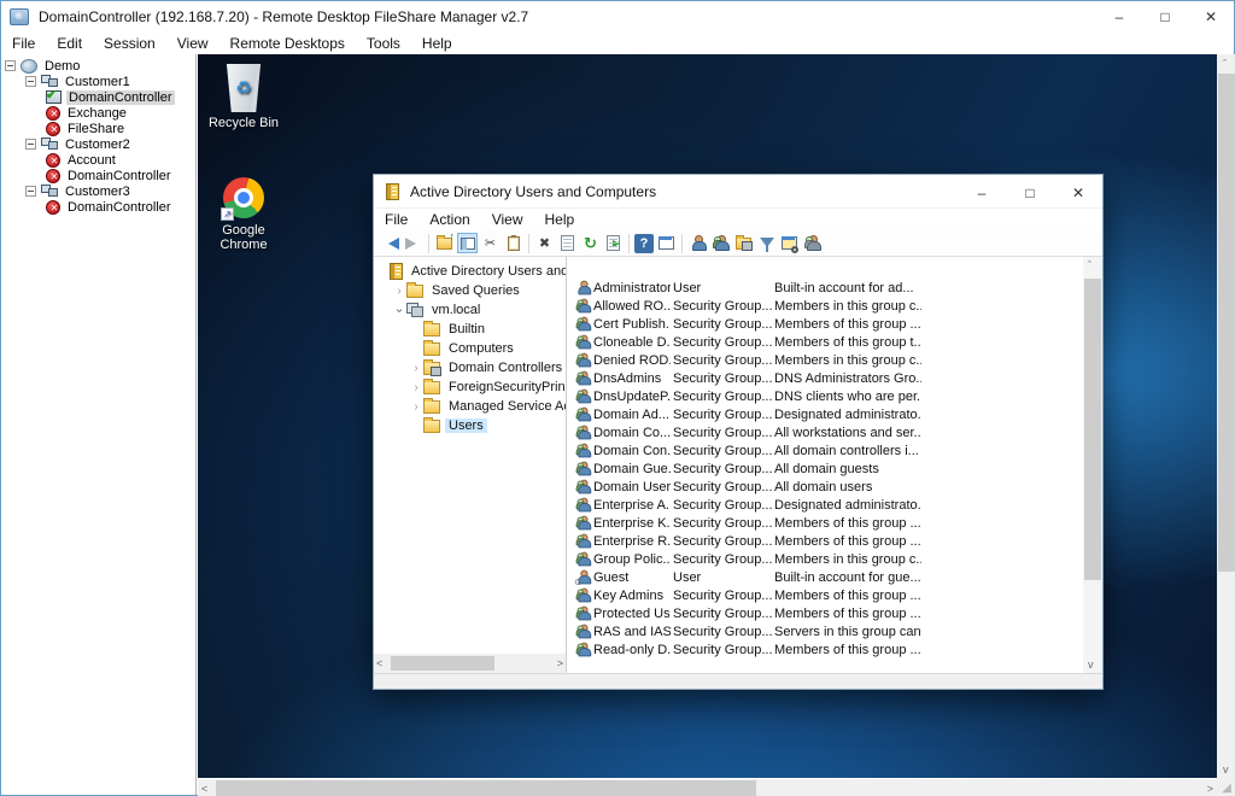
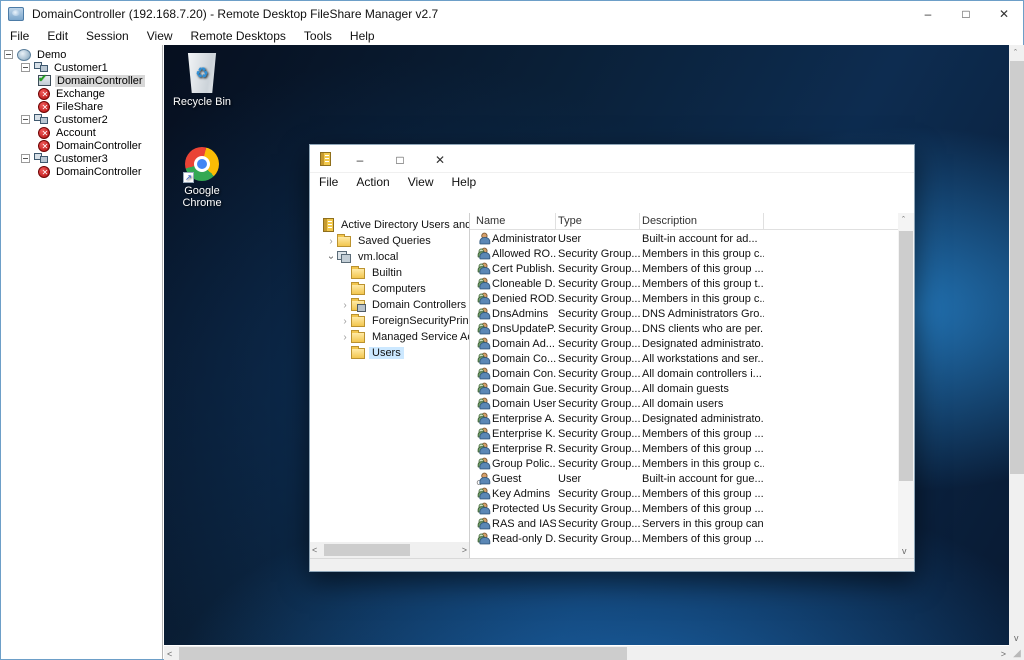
  DomainController (192.168.7.20) - Remote Desktop FileShare Manager v2.7
  –
  □
  ✕
  File
  Edit
  Session
  View
  Remote Desktops
  Tools
  Help
  Demo
  Customer1
  DomainController
  Exchange
  FileShare
  Customer2
  Account
  DomainController
  Customer3
  DomainController
  ♻
  Recycle Bin
  ↗
  Google Chrome
- Active Directory Users and Computers
  –
  □
  ✕
  File
  Action
  View
  Help
- ↑
- ✂
- ✖
- ↻
- ?
  Active Directory Users and
  ›
  Saved Queries
  vm.local
  Builtin
  Computers
  ›
  Domain Controllers
  ›
  ForeignSecurityPrin
  ›
  Managed Service A
  Users
  <
  >
+ Name
+ Type
+ Description
  Administrator
  User
  Built-in account for ad...
  Allowed RO..
  Security Group...
  Members in this group c..
  Cert Publish.
  Security Group...
  Members of this group ...
  Cloneable D.
  Security Group...
  Members of this group t..
  Denied ROD.
  Security Group...
  Members in this group c..
  DnsAdmins
  Security Group...
  DNS Administrators Gro..
  DnsUpdateP.
  Security Group...
  DNS clients who are per.
  Domain Ad...
  Security Group...
  Designated administrato.
  Domain Co...
  Security Group...
  All workstations and ser..
  Domain Con.
  Security Group...
  All domain controllers i...
  Domain Gue.
  Security Group...
  All domain guests
  Domain User
  Security Group...
  All domain users
  Enterprise A.
  Security Group...
  Designated administrato.
  Enterprise K.
  Security Group...
  Members of this group ...
  Enterprise R.
  Security Group...
  Members of this group ...
  Group Polic..
  Security Group...
  Members in this group c..
  Guest
  User
  Built-in account for gue...
  Key Admins
  Security Group...
  Members of this group ...
  Protected Us
  Security Group...
  Members of this group ...
  RAS and IAS
  Security Group...
  Servers in this group can
  Read-only D.
  Security Group...
  Members of this group ...
  ˆ
  v
  ˆ
  v
  <
  >
  ◢
